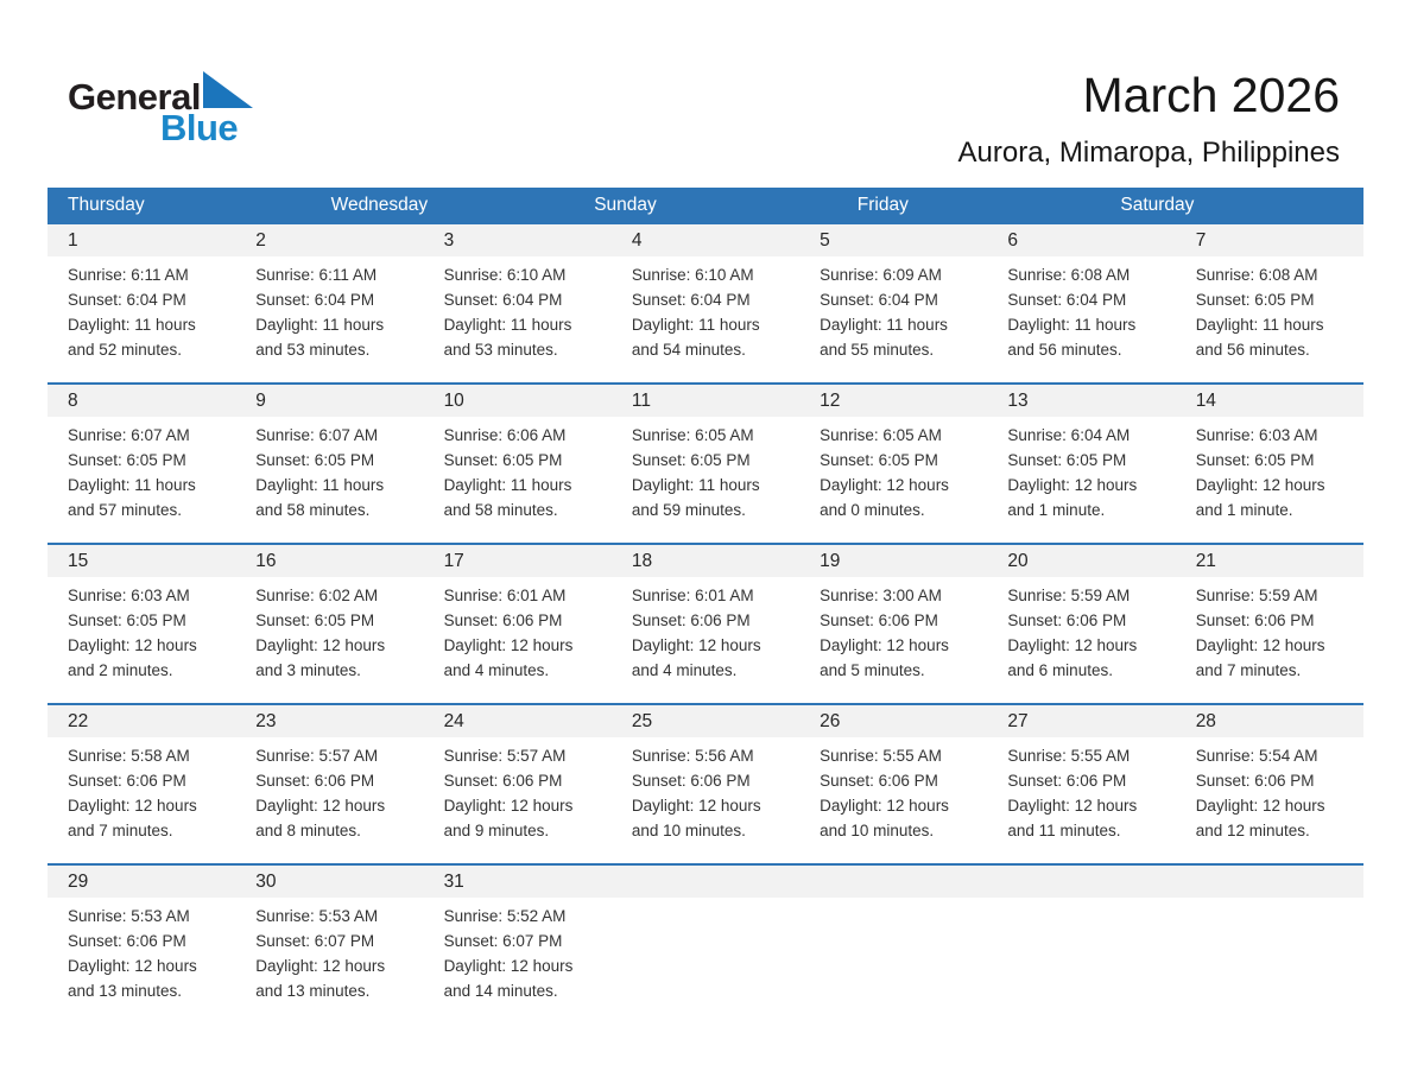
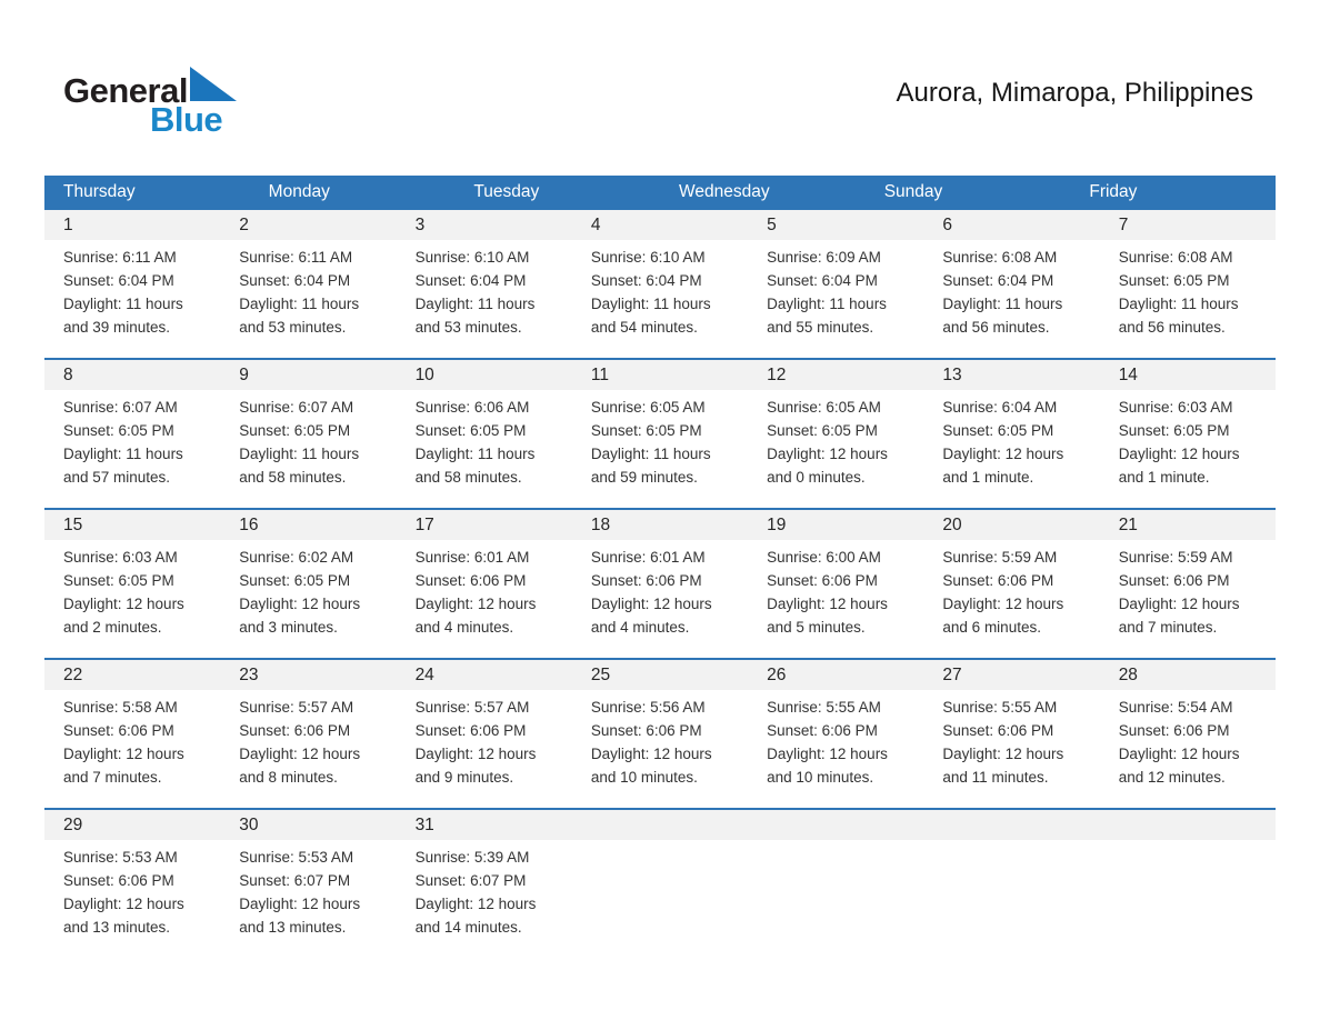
  General
  Blue
- March 2026
  Aurora, Mimaropa, Philippines
  Thursday
+ Monday
+ Tuesday
  Wednesday
  Sunday
  Friday
- Saturday
  1
  Sunrise: 6:11 AM
  Sunset: 6:04 PM
  Daylight: 11 hours
- and 52 minutes.
+ and 39 minutes.
  2
  Sunrise: 6:11 AM
  Sunset: 6:04 PM
  Daylight: 11 hours
  and 53 minutes.
  3
  Sunrise: 6:10 AM
  Sunset: 6:04 PM
  Daylight: 11 hours
  and 53 minutes.
  4
  Sunrise: 6:10 AM
  Sunset: 6:04 PM
  Daylight: 11 hours
  and 54 minutes.
  5
  Sunrise: 6:09 AM
  Sunset: 6:04 PM
  Daylight: 11 hours
  and 55 minutes.
  6
  Sunrise: 6:08 AM
  Sunset: 6:04 PM
  Daylight: 11 hours
  and 56 minutes.
  7
  Sunrise: 6:08 AM
  Sunset: 6:05 PM
  Daylight: 11 hours
  and 56 minutes.
  8
  Sunrise: 6:07 AM
  Sunset: 6:05 PM
  Daylight: 11 hours
  and 57 minutes.
  9
  Sunrise: 6:07 AM
  Sunset: 6:05 PM
  Daylight: 11 hours
  and 58 minutes.
  10
  Sunrise: 6:06 AM
  Sunset: 6:05 PM
  Daylight: 11 hours
  and 58 minutes.
  11
  Sunrise: 6:05 AM
  Sunset: 6:05 PM
  Daylight: 11 hours
  and 59 minutes.
  12
  Sunrise: 6:05 AM
  Sunset: 6:05 PM
  Daylight: 12 hours
  and 0 minutes.
  13
  Sunrise: 6:04 AM
  Sunset: 6:05 PM
  Daylight: 12 hours
  and 1 minute.
  14
  Sunrise: 6:03 AM
  Sunset: 6:05 PM
  Daylight: 12 hours
  and 1 minute.
  15
  Sunrise: 6:03 AM
  Sunset: 6:05 PM
  Daylight: 12 hours
  and 2 minutes.
  16
  Sunrise: 6:02 AM
  Sunset: 6:05 PM
  Daylight: 12 hours
  and 3 minutes.
  17
  Sunrise: 6:01 AM
  Sunset: 6:06 PM
  Daylight: 12 hours
  and 4 minutes.
  18
  Sunrise: 6:01 AM
  Sunset: 6:06 PM
  Daylight: 12 hours
  and 4 minutes.
  19
- Sunrise: 3:00 AM
+ Sunrise: 6:00 AM
  Sunset: 6:06 PM
  Daylight: 12 hours
  and 5 minutes.
  20
  Sunrise: 5:59 AM
  Sunset: 6:06 PM
  Daylight: 12 hours
  and 6 minutes.
  21
  Sunrise: 5:59 AM
  Sunset: 6:06 PM
  Daylight: 12 hours
  and 7 minutes.
  22
  Sunrise: 5:58 AM
  Sunset: 6:06 PM
  Daylight: 12 hours
  and 7 minutes.
  23
  Sunrise: 5:57 AM
  Sunset: 6:06 PM
  Daylight: 12 hours
  and 8 minutes.
  24
  Sunrise: 5:57 AM
  Sunset: 6:06 PM
  Daylight: 12 hours
  and 9 minutes.
  25
  Sunrise: 5:56 AM
  Sunset: 6:06 PM
  Daylight: 12 hours
  and 10 minutes.
  26
  Sunrise: 5:55 AM
  Sunset: 6:06 PM
  Daylight: 12 hours
  and 10 minutes.
  27
  Sunrise: 5:55 AM
  Sunset: 6:06 PM
  Daylight: 12 hours
  and 11 minutes.
  28
  Sunrise: 5:54 AM
  Sunset: 6:06 PM
  Daylight: 12 hours
  and 12 minutes.
  29
  Sunrise: 5:53 AM
  Sunset: 6:06 PM
  Daylight: 12 hours
  and 13 minutes.
  30
  Sunrise: 5:53 AM
  Sunset: 6:07 PM
  Daylight: 12 hours
  and 13 minutes.
  31
- Sunrise: 5:52 AM
+ Sunrise: 5:39 AM
  Sunset: 6:07 PM
  Daylight: 12 hours
  and 14 minutes.
